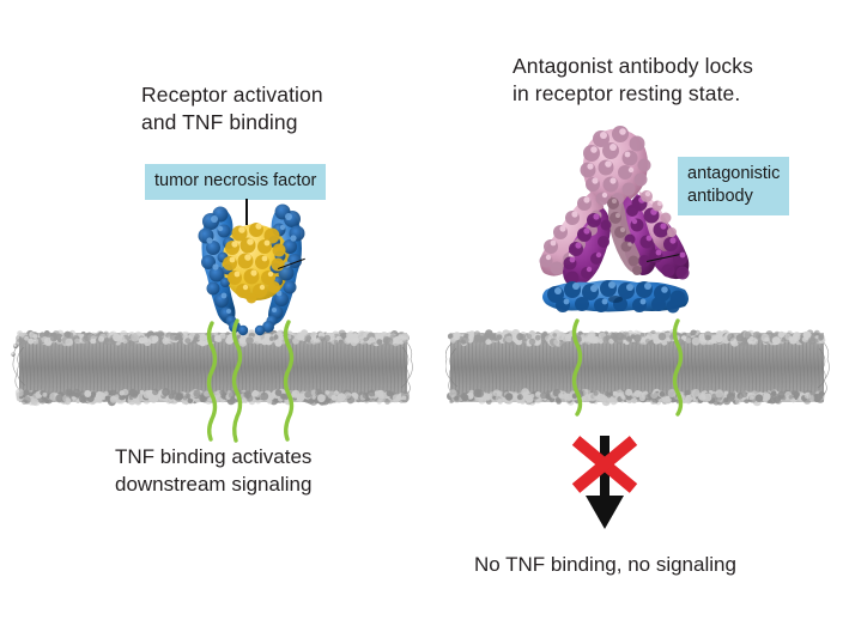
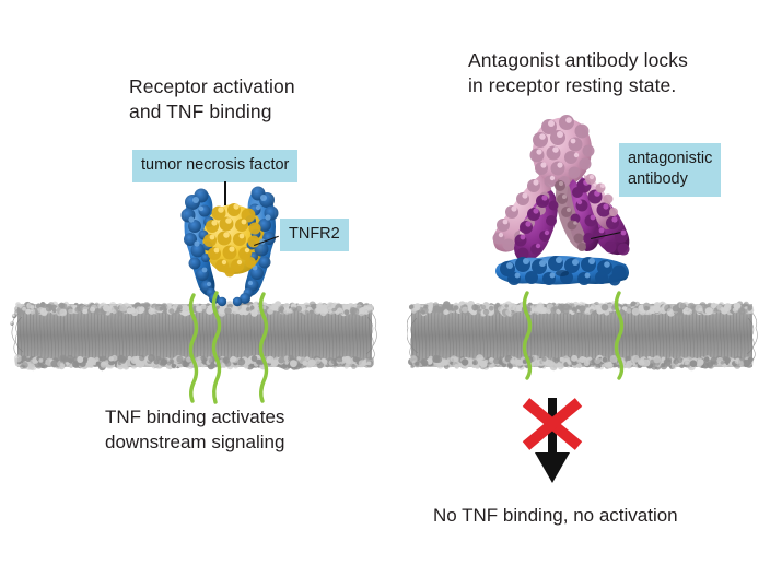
  Receptor activation
  and TNF binding
  Antagonist antibody locks
  in receptor resting state.
  tumor necrosis factor
+ TNFR2
  antagonistic
  antibody
  TNF binding activates
  downstream signaling
- No TNF binding, no signaling
+ No TNF binding, no activation
